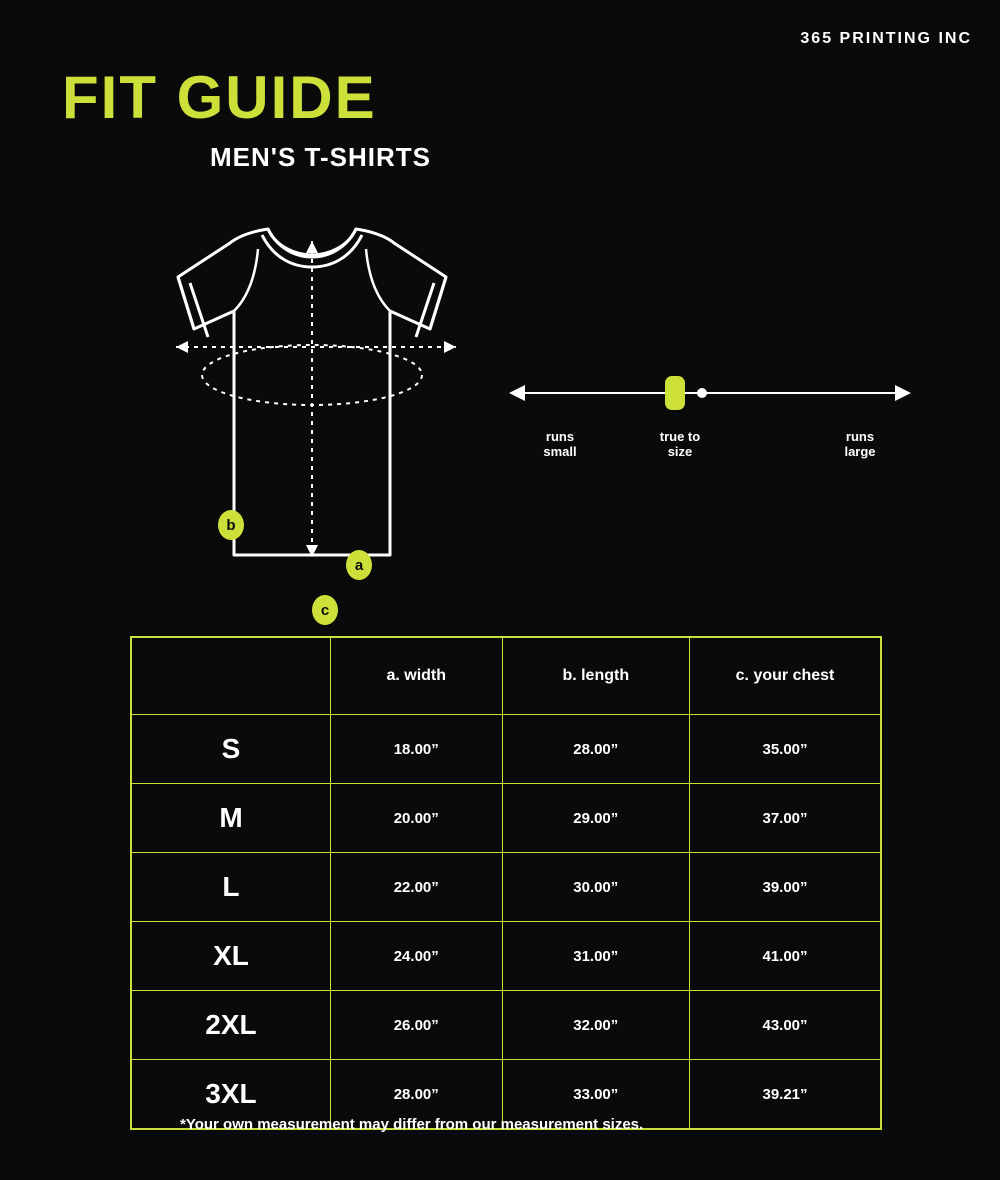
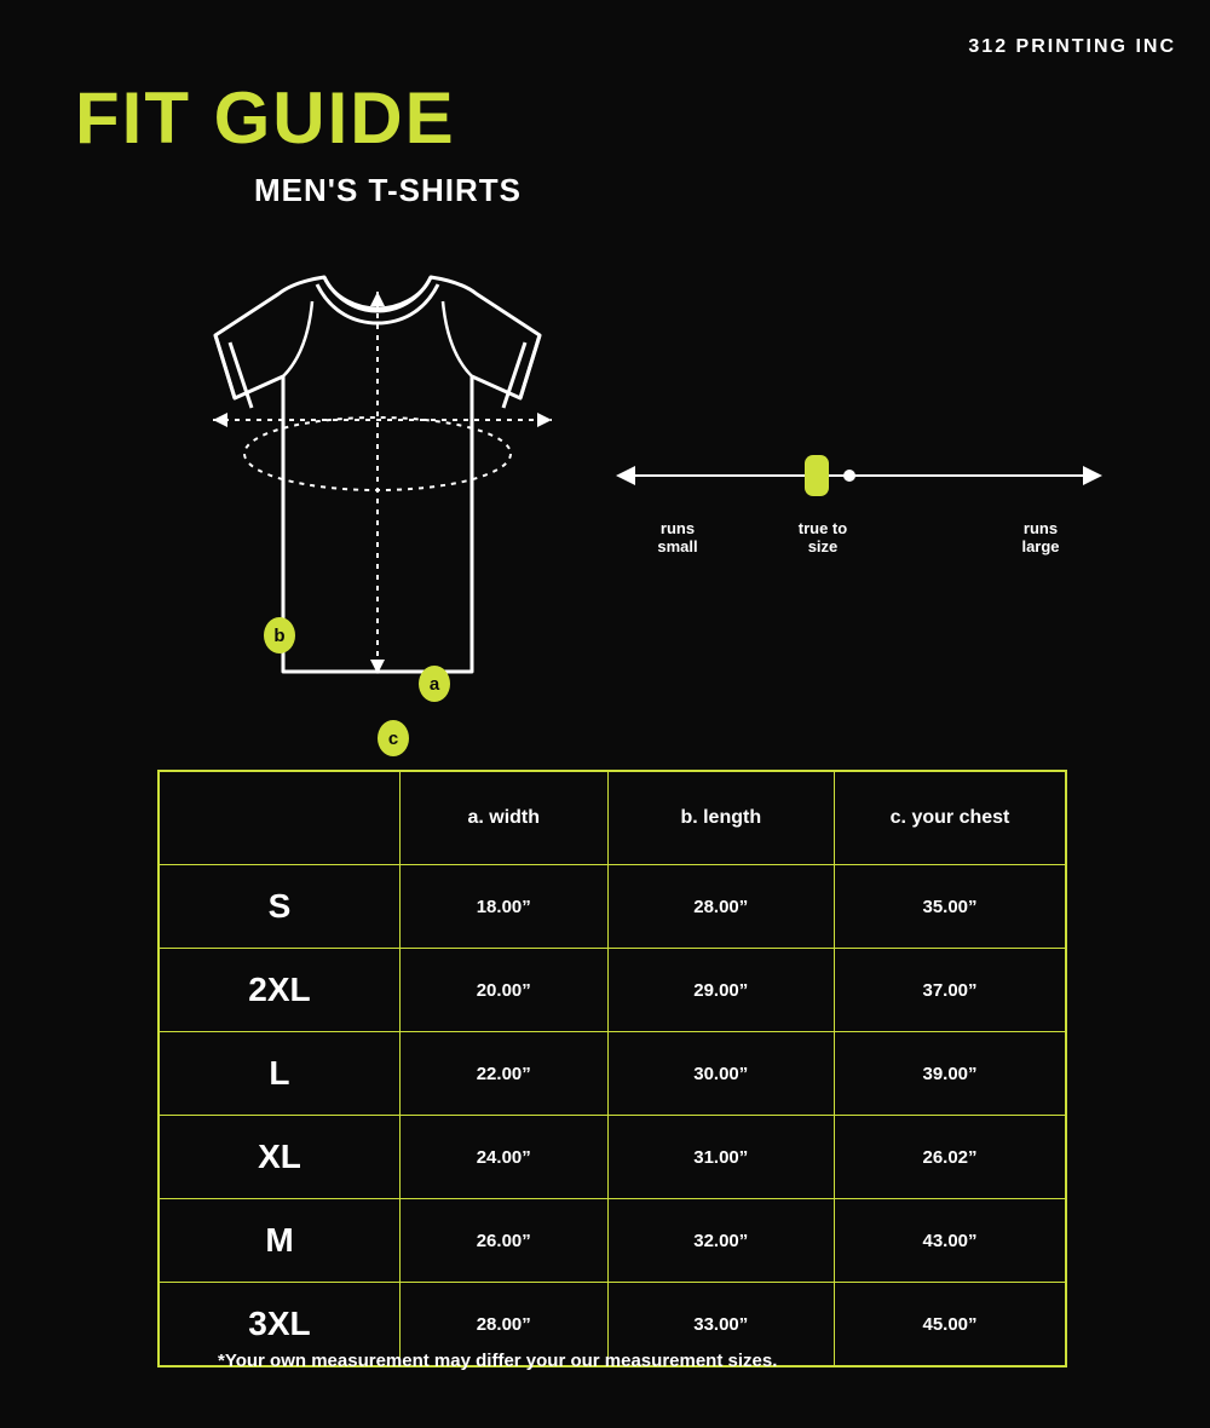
- 365 PRINTING INC
+ 312 PRINTING INC
  FIT GUIDE
  MEN'S T-SHIRTS
  b
  a
  c
  runs
  small
  true to
  size
  runs
  large
  	a. width	b. length	c. your chest
  S	18.00”	28.00”	35.00”
- M	20.00”	29.00”	37.00”
+ 2XL	20.00”	29.00”	37.00”
  L	22.00”	30.00”	39.00”
- XL	24.00”	31.00”	41.00”
+ XL	24.00”	31.00”	26.02”
- 2XL	26.00”	32.00”	43.00”
+ M	26.00”	32.00”	43.00”
- 3XL	28.00”	33.00”	39.21”
+ 3XL	28.00”	33.00”	45.00”
- *Your own measurement may differ from our measurement sizes.
+ *Your own measurement may differ your our measurement sizes.
